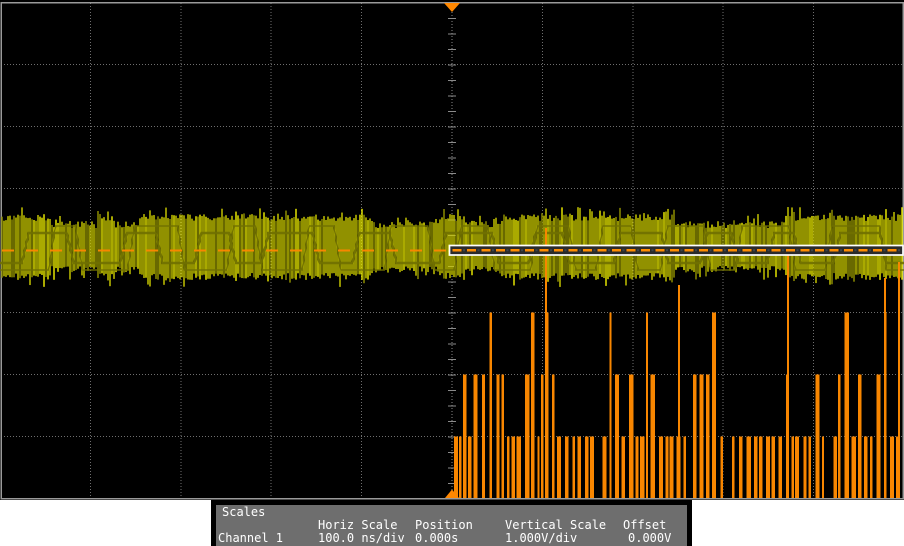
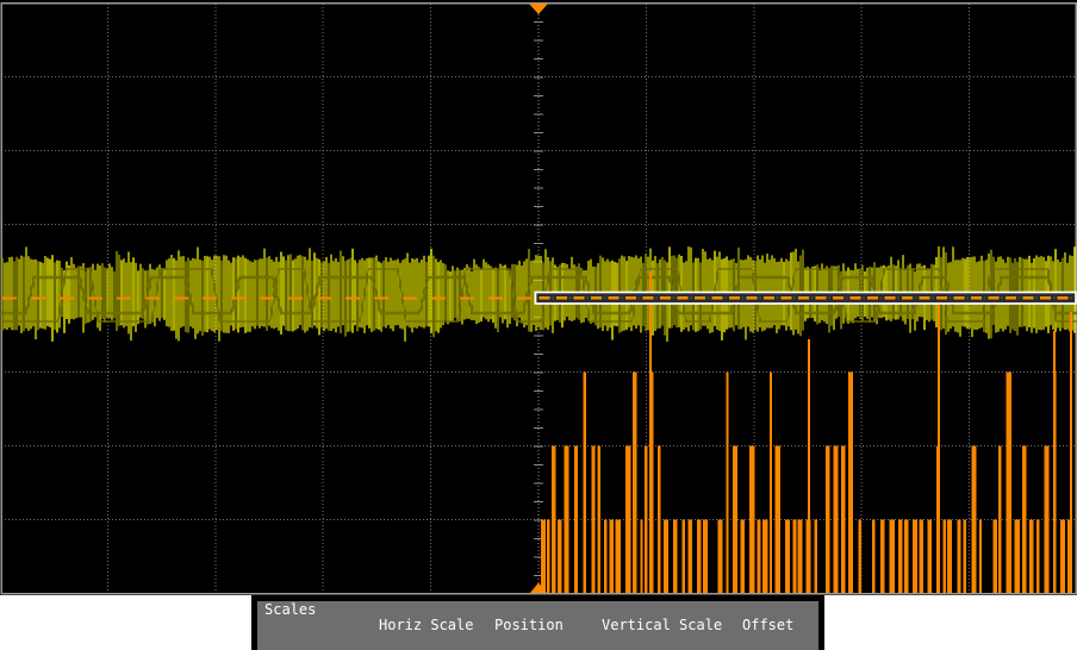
  Scales
  Horiz Scale
  Position
  Vertical Scale
  Offset
- Channel 1
- 100.0 ns/div
- 0.000s
- 1.000V/div
- 0.000V
